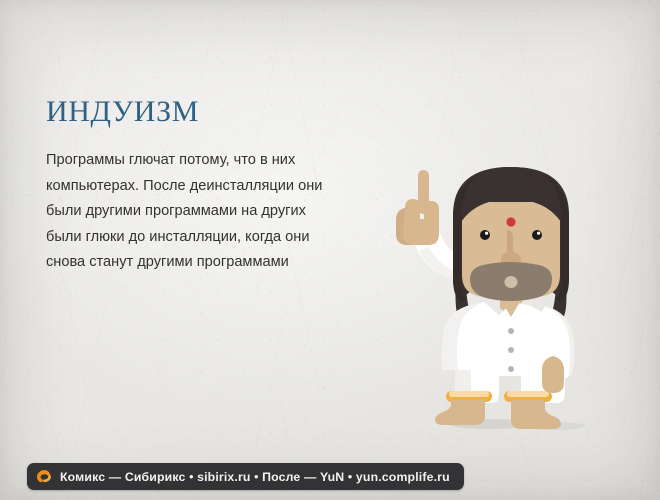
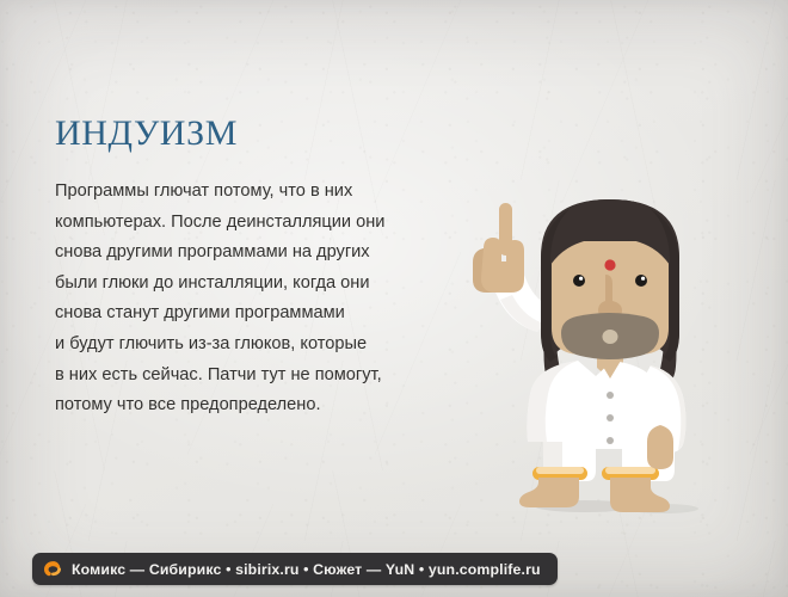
  ИНДУИЗМ
  Программы глючат потому, что в них
  компьютерах. После деинсталляции они
- были другими программами на других
+ снова другими программами на других
  были глюки до инсталляции, когда они
  снова станут другими программами
+ и будут глючить из-за глюков, которые
+ в них есть сейчас. Патчи тут не помогут,
+ потому что все предопределено.
- Комикс — Сибирикс • sibirix.ru • После — YuN • yun.complife.ru
+ Комикс — Сибирикс • sibirix.ru • Сюжет — YuN • yun.complife.ru
